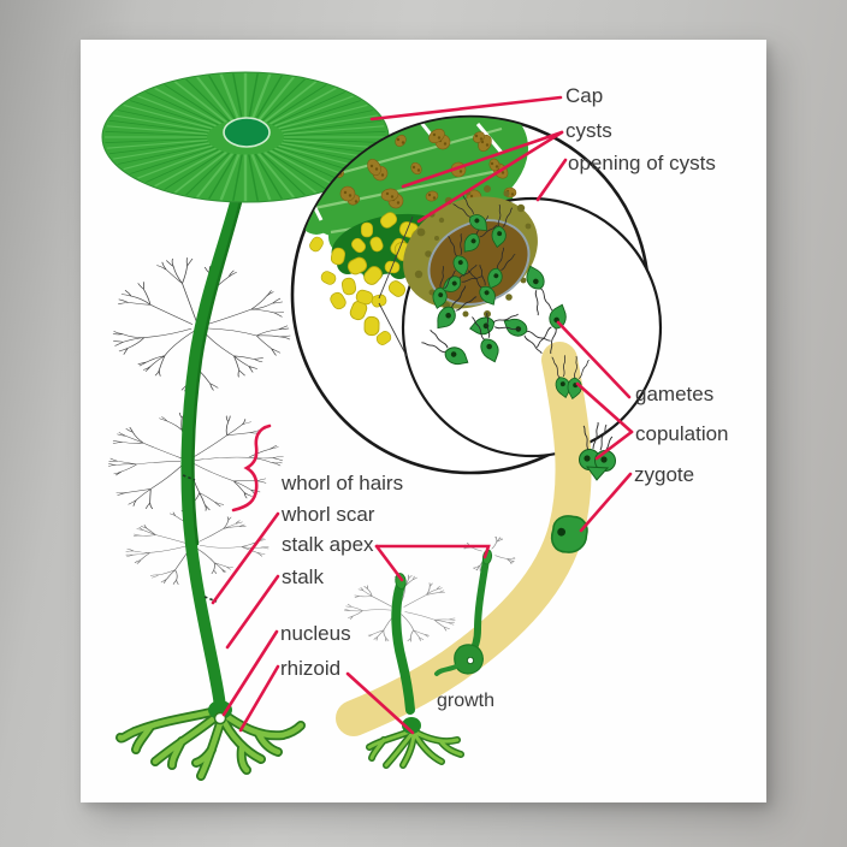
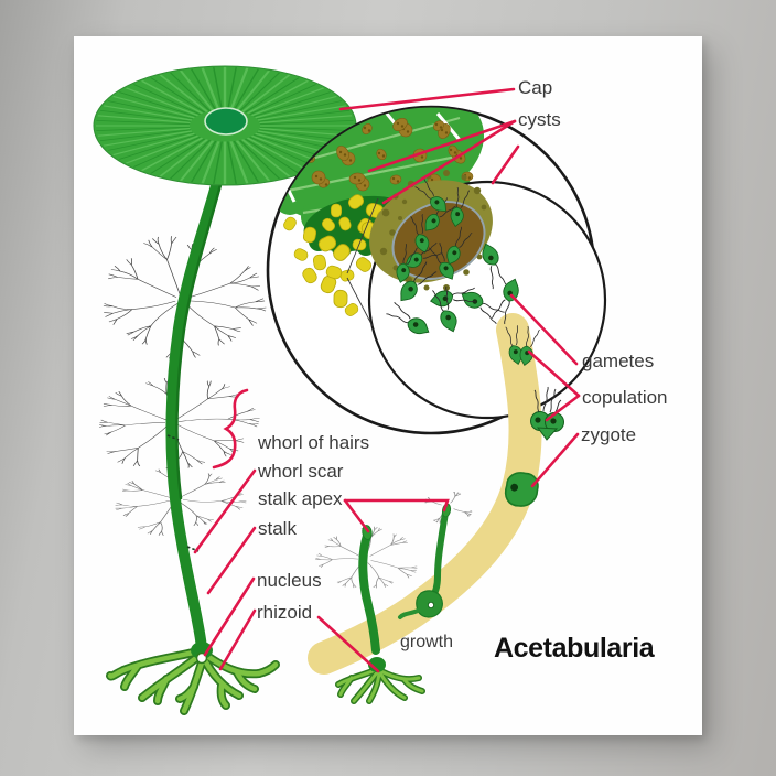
  Cap
  cysts
- opening of cysts
  gametes
  copulation
  zygote
  whorl of hairs
  whorl scar
  stalk apex
  stalk
  nucleus
  rhizoid
  growth
+ Acetabularia
